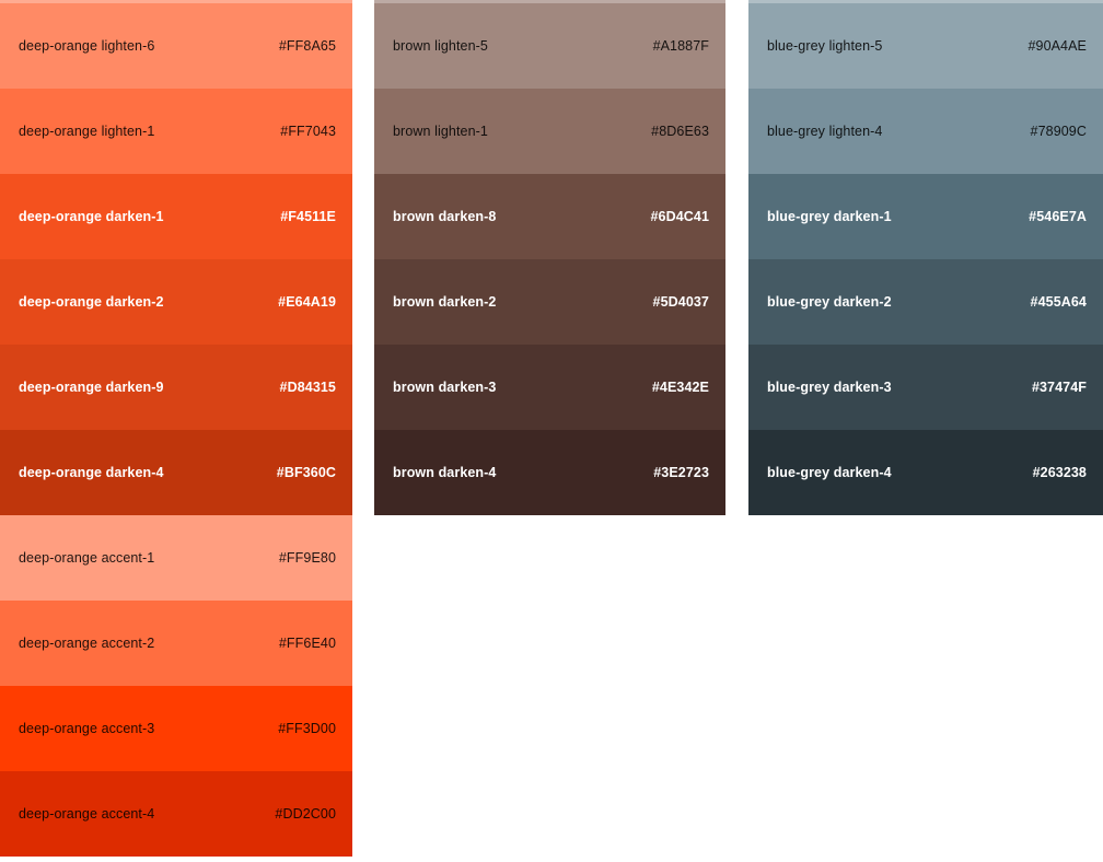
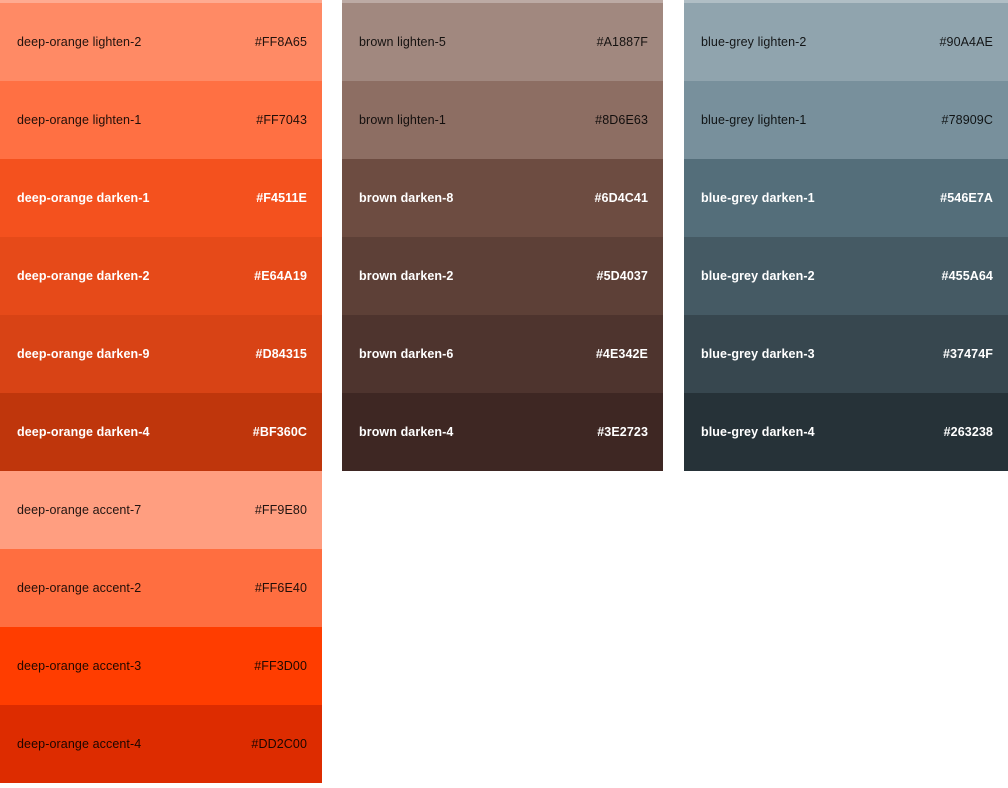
- deep-orange lighten-6
+ deep-orange lighten-2
  #FF8A65
  deep-orange lighten-1
  #FF7043
  deep-orange darken-1
  #F4511E
  deep-orange darken-2
  #E64A19
  deep-orange darken-9
  #D84315
  deep-orange darken-4
  #BF360C
- deep-orange accent-1
+ deep-orange accent-7
  #FF9E80
  deep-orange accent-2
  #FF6E40
  deep-orange accent-3
  #FF3D00
  deep-orange accent-4
  #DD2C00
  brown lighten-5
  #A1887F
  brown lighten-1
  #8D6E63
  brown darken-8
  #6D4C41
  brown darken-2
  #5D4037
- brown darken-3
+ brown darken-6
  #4E342E
  brown darken-4
  #3E2723
- blue-grey lighten-5
+ blue-grey lighten-2
  #90A4AE
- blue-grey lighten-4
+ blue-grey lighten-1
  #78909C
  blue-grey darken-1
  #546E7A
  blue-grey darken-2
  #455A64
  blue-grey darken-3
  #37474F
  blue-grey darken-4
  #263238
